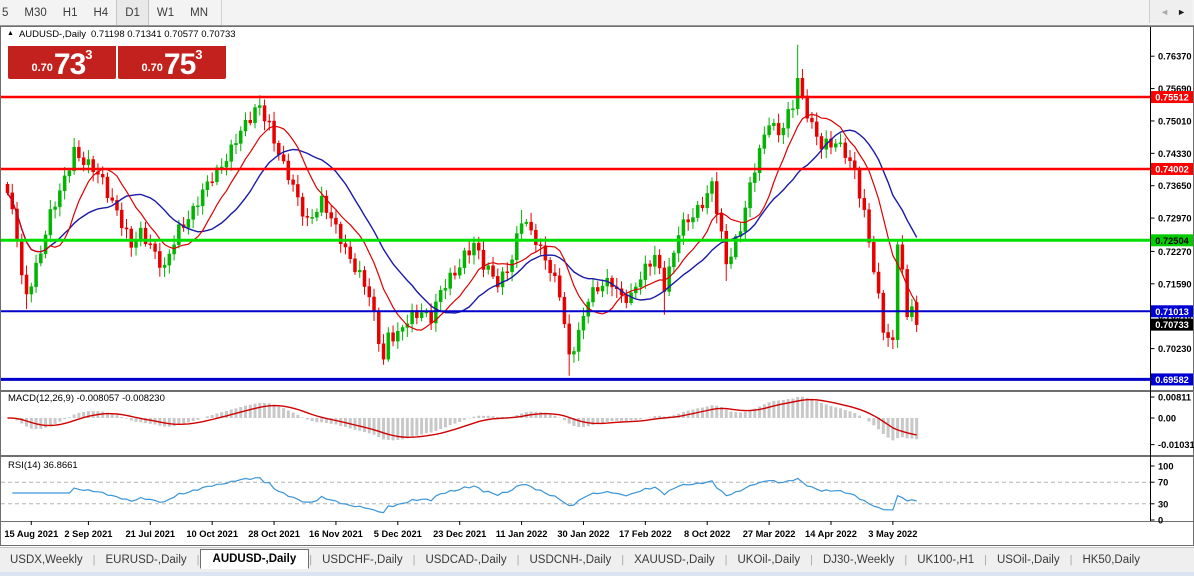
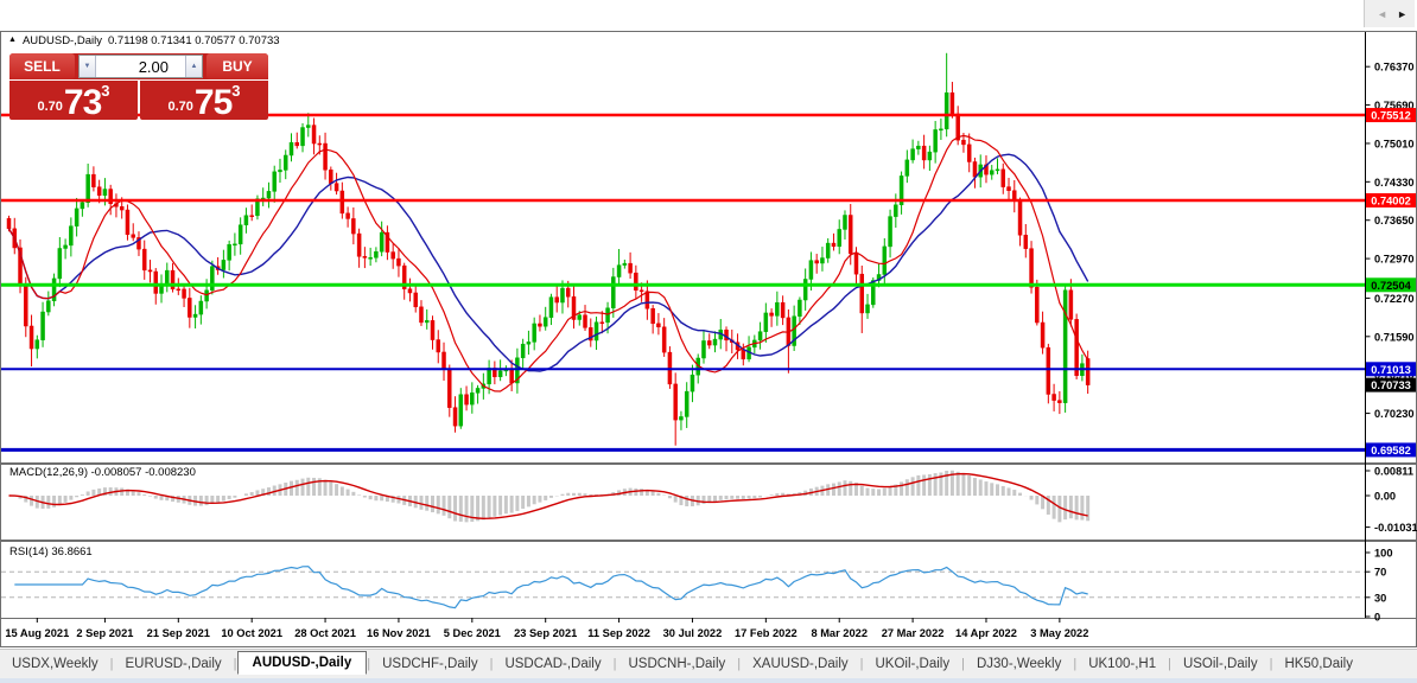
- 5
- M30
- H1
- H4
- D1
- W1
- MN
  0.76370
  0.75690
  0.75010
  0.74330
  0.73650
  0.72970
  0.72270
  0.71590
  0.70230
  0.75512
  0.74002
  0.72504
  0.71013
  0.69582
  0.70733
  0.00811
  0.00
  -0.01031
  100
  70
  30
  0
  15 Aug 2021
  2 Sep 2021
- 21 Jul 2021
+ 21 Sep 2021
  10 Oct 2021
  28 Oct 2021
  16 Nov 2021
  5 Dec 2021
- 23 Dec 2021
+ 23 Sep 2021
- 11 Jan 2022
+ 11 Sep 2022
- 30 Jan 2022
+ 30 Jul 2022
  17 Feb 2022
- 8 Oct 2022
+ 8 Mar 2022
  27 Mar 2022
  14 Apr 2022
  3 May 2022
  AUDUSD-,Daily
  0.71198 0.71341 0.70577 0.70733
+ SELL
+ 2.00
+ BUY
  0.70
  73
  3
  0.70
  75
  3
  MACD(12,26,9) -0.008057 -0.008230
  RSI(14) 36.8661
  USDX,Weekly
  |
  EURUSD-,Daily
  |
  AUDUSD-,Daily
  |
  USDCHF-,Daily
  |
  USDCAD-,Daily
  |
  USDCNH-,Daily
  |
  XAUUSD-,Daily
  |
  UKOil-,Daily
  |
  DJ30-,Weekly
  |
  UK100-,H1
  |
  USOil-,Daily
  |
  HK50,Daily
  ◄
  ►
